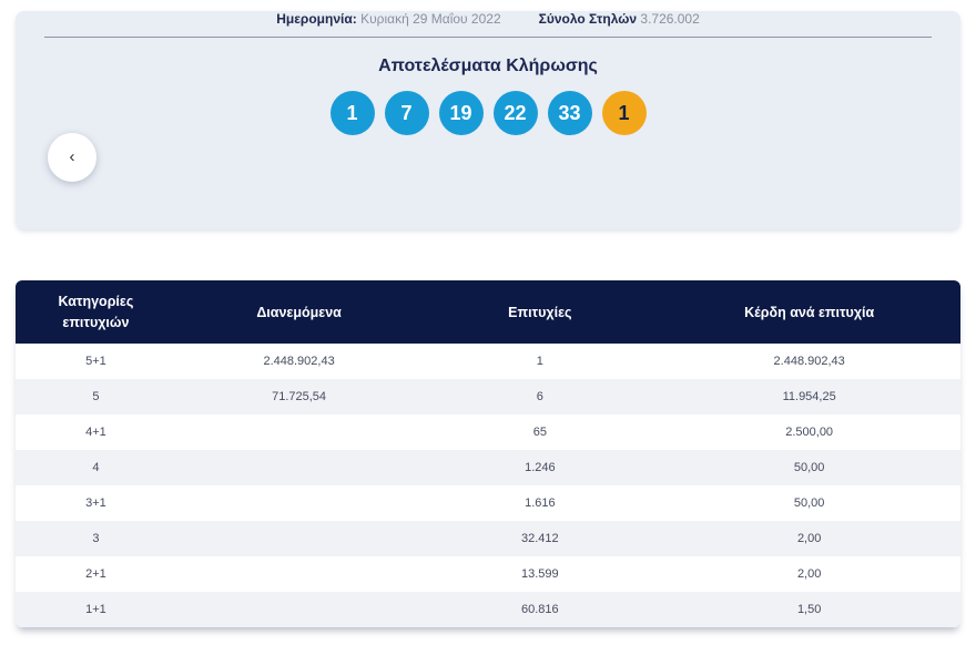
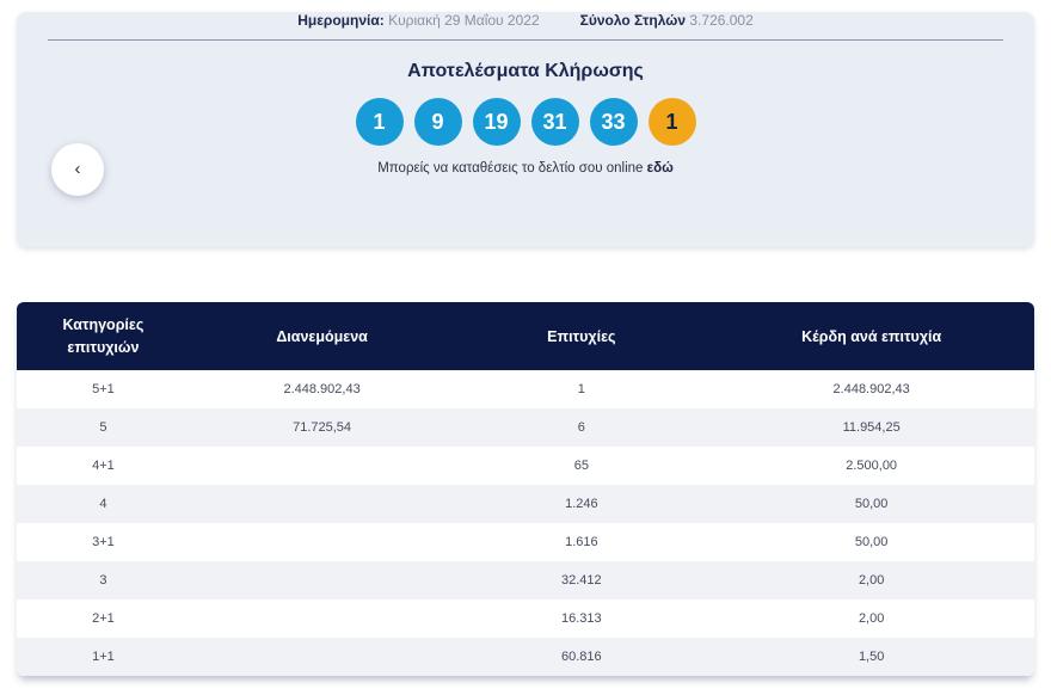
  Ημερομηνία: Κυριακή 29 Μαΐου 2022
  Σύνολο Στηλών 3.726.002
  Αποτελέσματα Κλήρωσης
  1
- 7
+ 9
  19
- 22
+ 31
  33
  1
+ Μπορείς να καταθέσεις το δελτίο σου online εδώ
  ‹
  Κατηγορίες επιτυχιών
  Διανεμόμενα
  Επιτυχίες
  Κέρδη ανά επιτυχία
  5+1
  2.448.902,43
  1
  2.448.902,43
  5
  71.725,54
  6
  11.954,25
  4+1
  65
  2.500,00
  4
  1.246
  50,00
  3+1
  1.616
  50,00
  3
  32.412
  2,00
  2+1
- 13.599
+ 16.313
  2,00
  1+1
  60.816
  1,50
